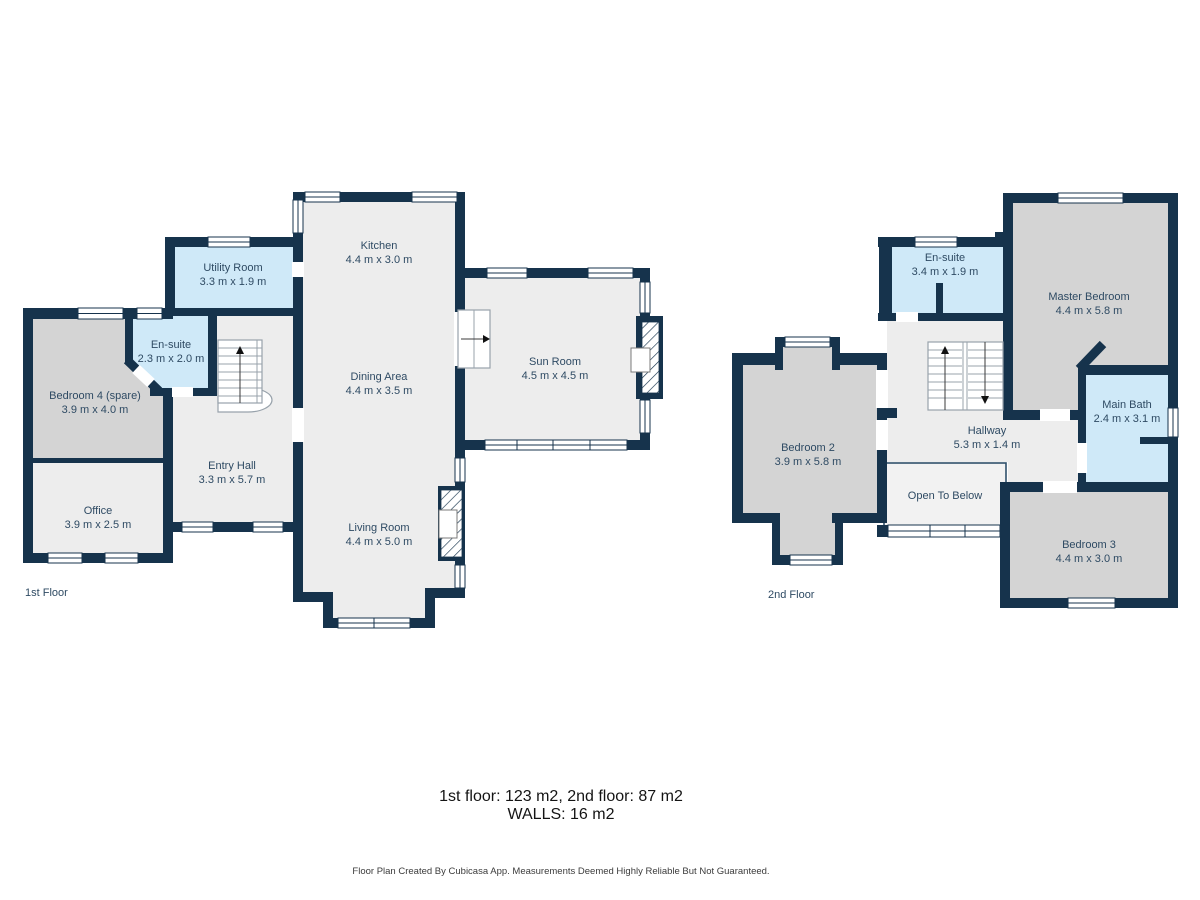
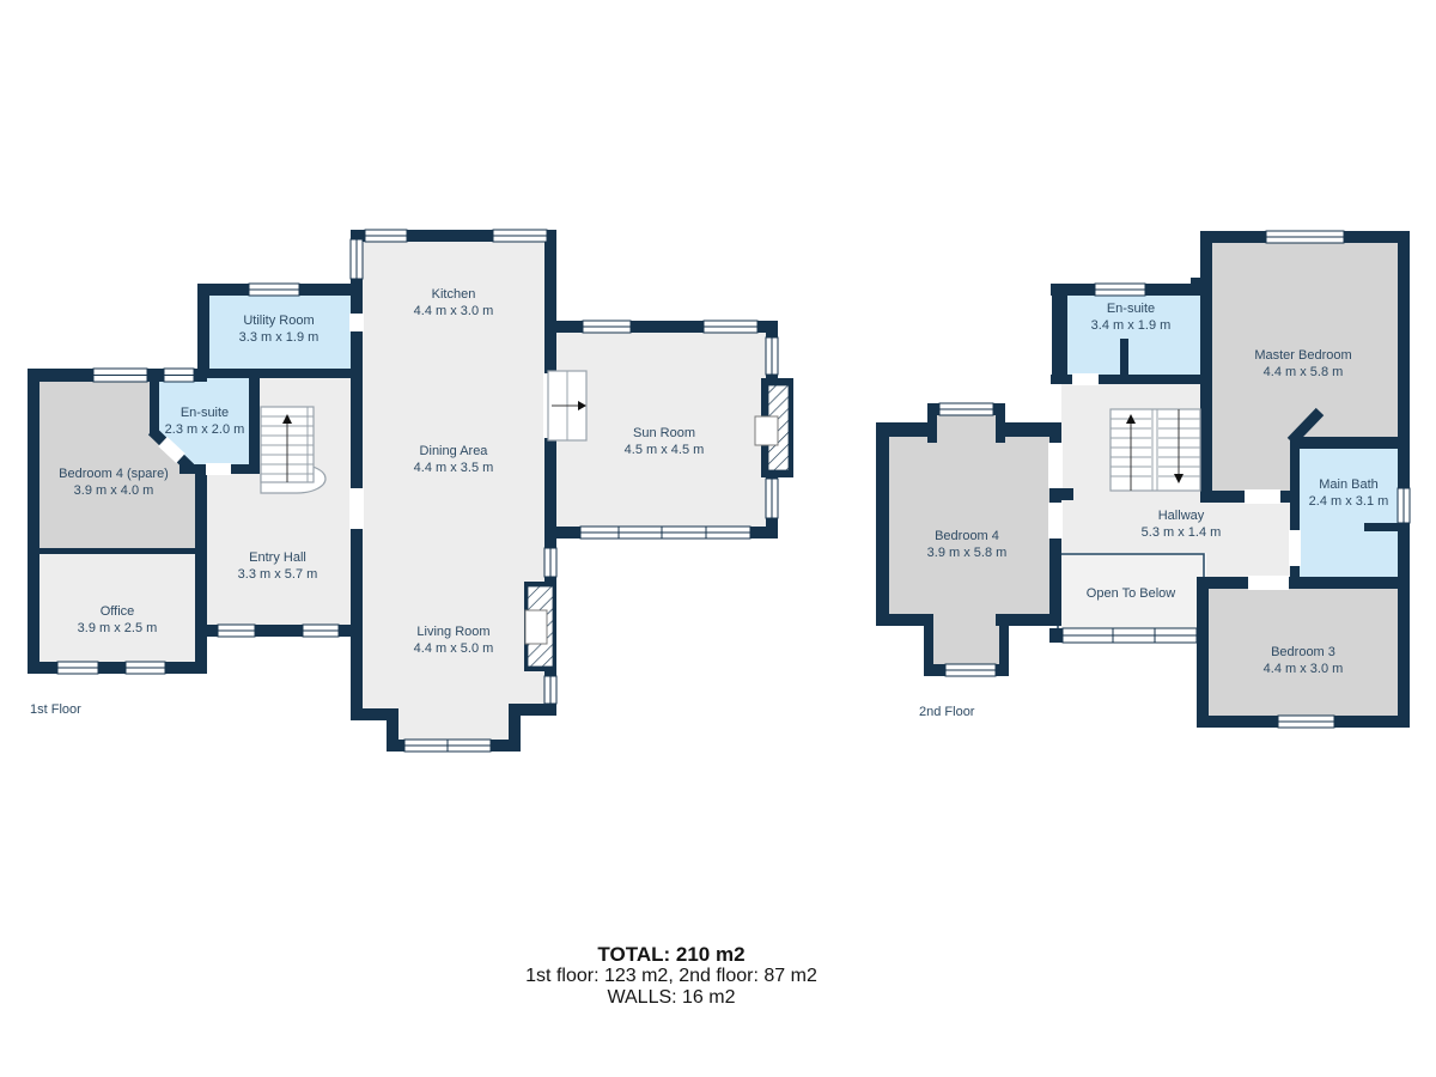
  Kitchen
  4.4 m x 3.0 m
  Dining Area
  4.4 m x 3.5 m
  Living Room
  4.4 m x 5.0 m
  Sun Room
  4.5 m x 4.5 m
  Utility Room
  3.3 m x 1.9 m
  En-suite
  2.3 m x 2.0 m
  Bedroom 4 (spare)
  3.9 m x 4.0 m
  Office
  3.9 m x 2.5 m
  Entry Hall
  3.3 m x 5.7 m
  En-suite
  3.4 m x 1.9 m
  Master Bedroom
  4.4 m x 5.8 m
- Bedroom 2
+ Bedroom 4
  3.9 m x 5.8 m
  Hallway
  5.3 m x 1.4 m
  Main Bath
  2.4 m x 3.1 m
  Open To Below
  Bedroom 3
  4.4 m x 3.0 m
  1st Floor
  2nd Floor
+ TOTAL: 210 m2
  1st floor: 123 m2, 2nd floor: 87 m2
  WALLS: 16 m2
- Floor Plan Created By Cubicasa App. Measurements Deemed Highly Reliable But Not Guaranteed.
